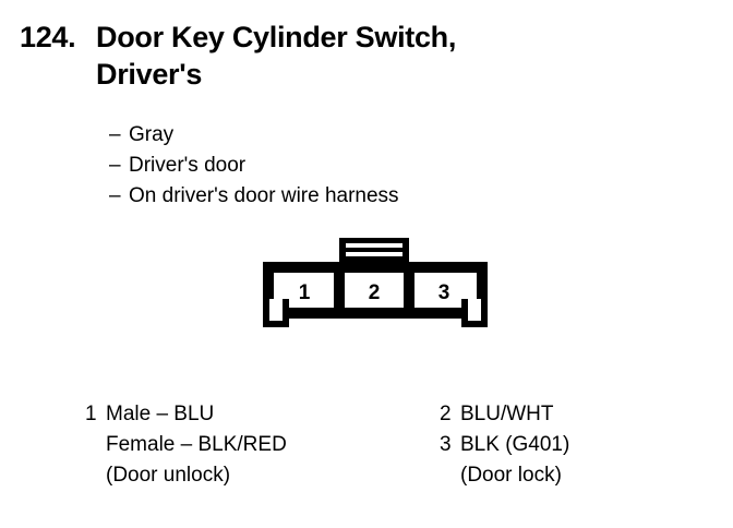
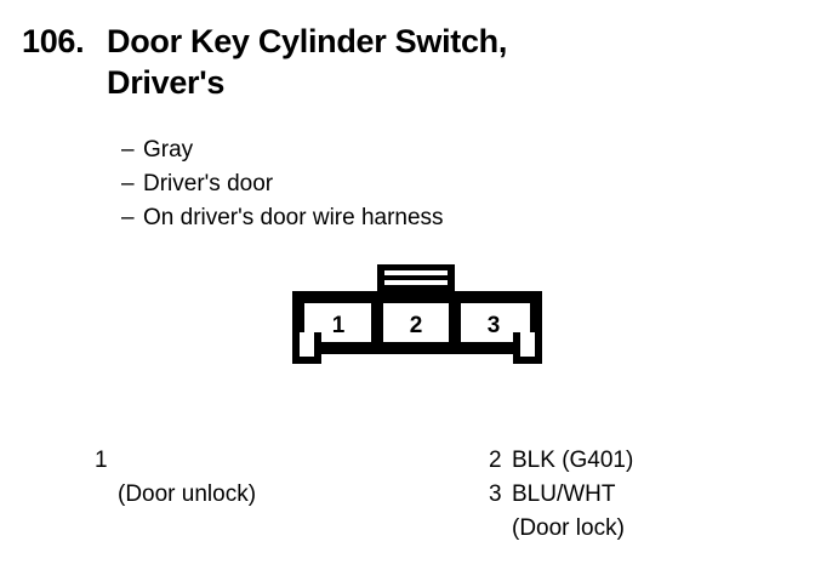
- 124.
+ 106.
  Door Key Cylinder Switch,
  Driver's
  –
  Gray
  –
  Driver's door
  –
  On driver's door wire harness
  1
  2
  3
  1
- Male – BLU
- Female – BLK/RED
  (Door unlock)
  2
- BLU/WHT
+ BLK (G401)
  3
- BLK (G401)
+ BLU/WHT
  (Door lock)
